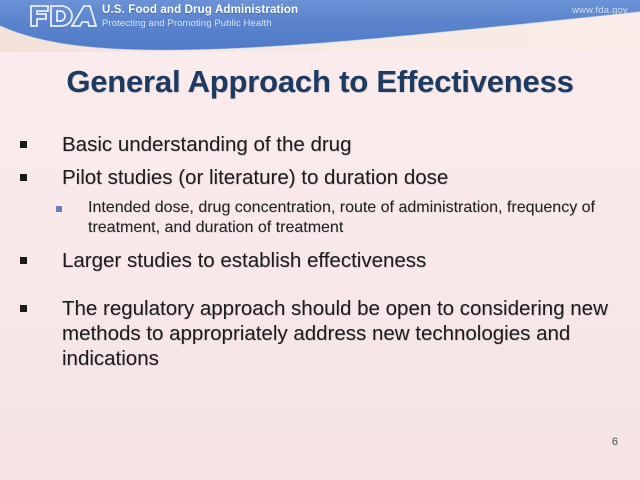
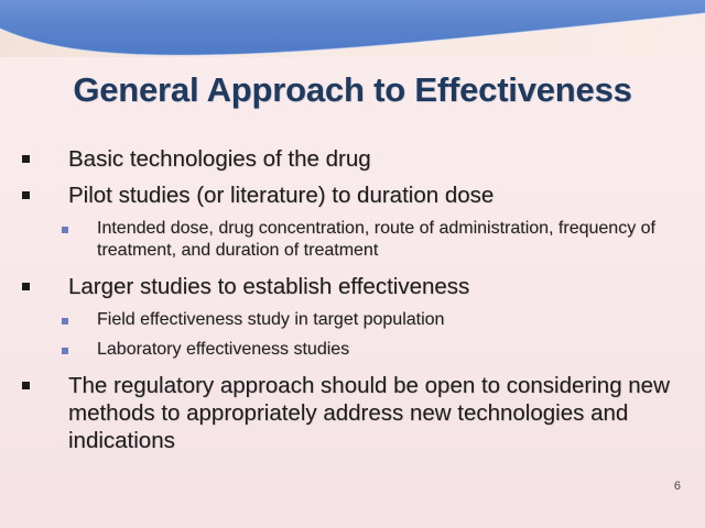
- U.S. Food and Drug Administration
- Protecting and Promoting Public Health
- www.fda.gov
  General Approach to Effectiveness
- Basic understanding of the drug
+ Basic technologies of the drug
  Pilot studies (or literature) to duration dose
  Intended dose, drug concentration, route of administration, frequency of treatment, and duration of treatment
  Larger studies to establish effectiveness
+ Field effectiveness study in target population
+ Laboratory effectiveness studies
  The regulatory approach should be open to considering new methods to appropriately address new technologies and indications
  6
